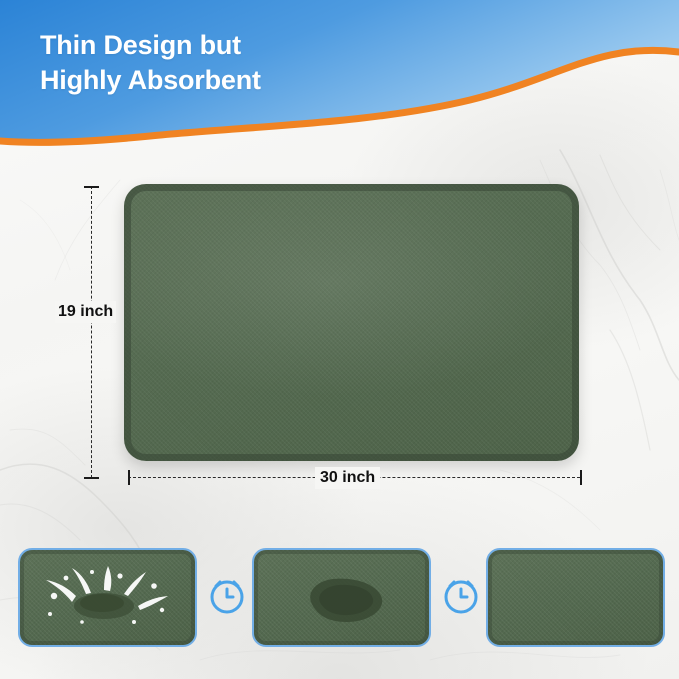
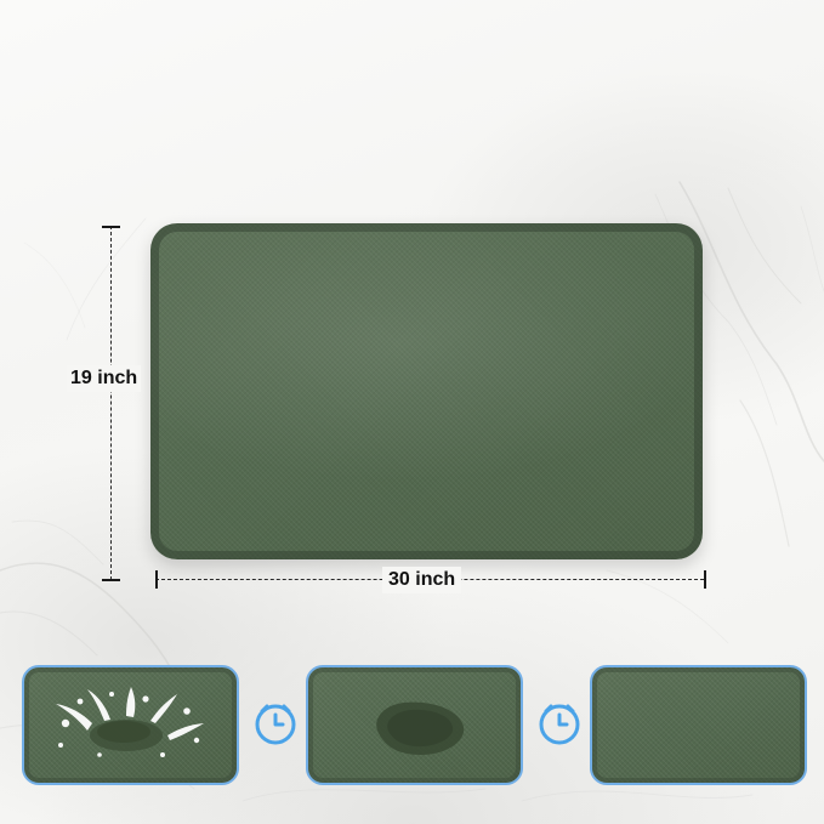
- Thin Design but
- Highly Absorbent
  19 inch
  30 inch
